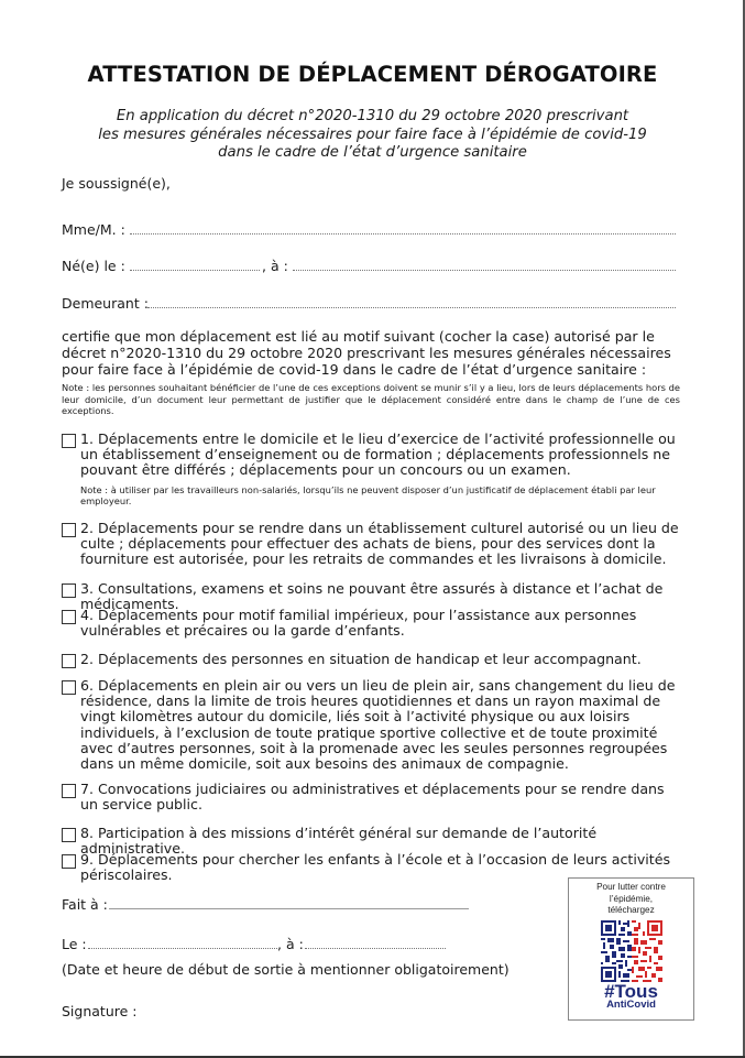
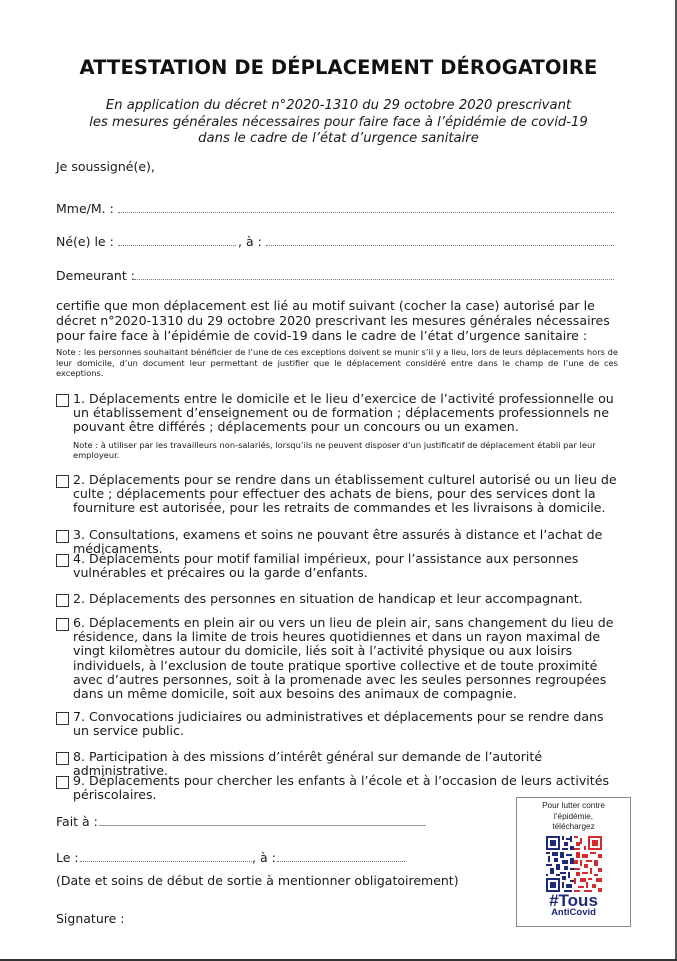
  ATTESTATION DE DÉPLACEMENT DÉROGATOIRE
  En application du décret n°2020-1310 du 29 octobre 2020 prescrivant
  les mesures générales nécessaires pour faire face à l’épidémie de covid-19
  dans le cadre de l’état d’urgence sanitaire
  Je soussigné(e),
  Mme/M. :
  Né(e) le :
  , à :
  Demeurant :
  certifie que mon déplacement est lié au motif suivant (cocher la case) autorisé par le décret n°2020-1310 du 29 octobre 2020 prescrivant les mesures générales nécessaires pour faire face à l’épidémie de covid-19 dans le cadre de l’état d’urgence sanitaire :
  Note : les personnes souhaitant bénéficier de l’une de ces exceptions doivent se munir s’il y a lieu, lors de leurs déplacements hors de leur domicile, d’un document leur permettant de justifier que le déplacement considéré entre dans le champ de l’une de ces exceptions.
  1. Déplacements entre le domicile et le lieu d’exercice de l’activité professionnelle ou un établissement d’enseignement ou de formation ; déplacements professionnels ne pouvant être différés ; déplacements pour un concours ou un examen.
  Note : à utiliser par les travailleurs non-salariés, lorsqu’ils ne peuvent disposer d’un justificatif de déplacement établi par leur employeur.
  2. Déplacements pour se rendre dans un établissement culturel autorisé ou un lieu de culte ; déplacements pour effectuer des achats de biens, pour des services dont la fourniture est autorisée, pour les retraits de commandes et les livraisons à domicile.
  3. Consultations, examens et soins ne pouvant être assurés à distance et l’achat de médicaments.
  4. Déplacements pour motif familial impérieux, pour l’assistance aux personnes vulnérables et précaires ou la garde d’enfants.
  2. Déplacements des personnes en situation de handicap et leur accompagnant.
  6. Déplacements en plein air ou vers un lieu de plein air, sans changement du lieu de résidence, dans la limite de trois heures quotidiennes et dans un rayon maximal de vingt kilomètres autour du domicile, liés soit à l’activité physique ou aux loisirs individuels, à l’exclusion de toute pratique sportive collective et de toute proximité avec d’autres personnes, soit à la promenade avec les seules personnes regroupées dans un même domicile, soit aux besoins des animaux de compagnie.
  7. Convocations judiciaires ou administratives et déplacements pour se rendre dans un service public.
  8. Participation à des missions d’intérêt général sur demande de l’autorité administrative.
  9. Déplacements pour chercher les enfants à l’école et à l’occasion de leurs activités périscolaires.
  Fait à :
  Le :
  , à :
- (Date et heure de début de sortie à mentionner obligatoirement)
+ (Date et soins de début de sortie à mentionner obligatoirement)
  Signature :
  Pour lutter contre
  l’épidémie,
  téléchargez
  #Tous
  AntiCovid
